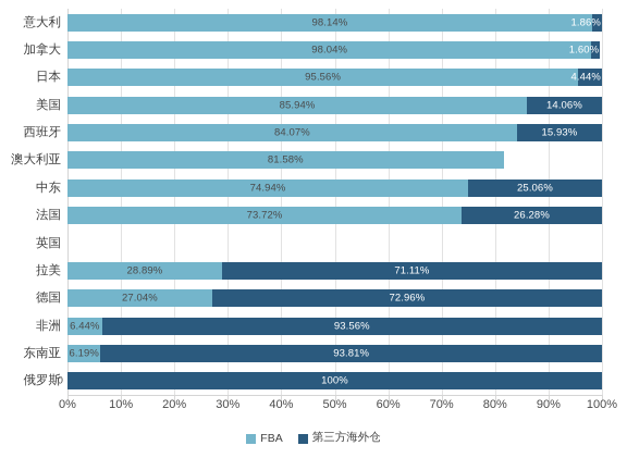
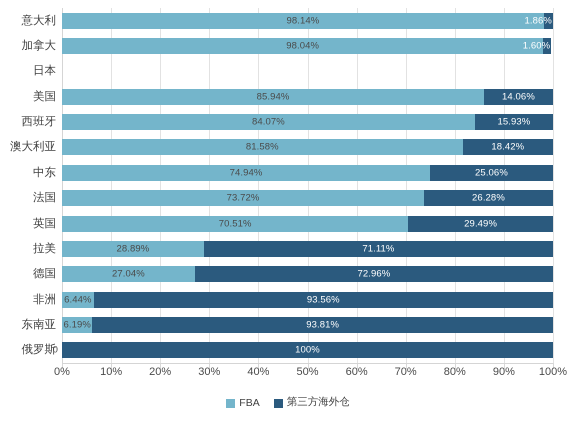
  意大利
  加拿大
  日本
  美国
  西班牙
  澳大利亚
  中东
  法国
  英国
  拉美
  德国
  非洲
  东南亚
  俄罗斯
  98.14%
  1.86%
  98.04%
  1.60%
- 95.56%
- 4.44%
  85.94%
  14.06%
  84.07%
  15.93%
  81.58%
+ 18.42%
  74.94%
  25.06%
  73.72%
  26.28%
+ 70.51%
+ 29.49%
  28.89%
  71.11%
  27.04%
  72.96%
  6.44%
  93.56%
  6.19%
  93.81%
  0
  100%
  0%
  10%
  20%
  30%
  40%
  50%
  60%
  70%
  80%
  90%
  100%
  FBA
  第三方海外仓
